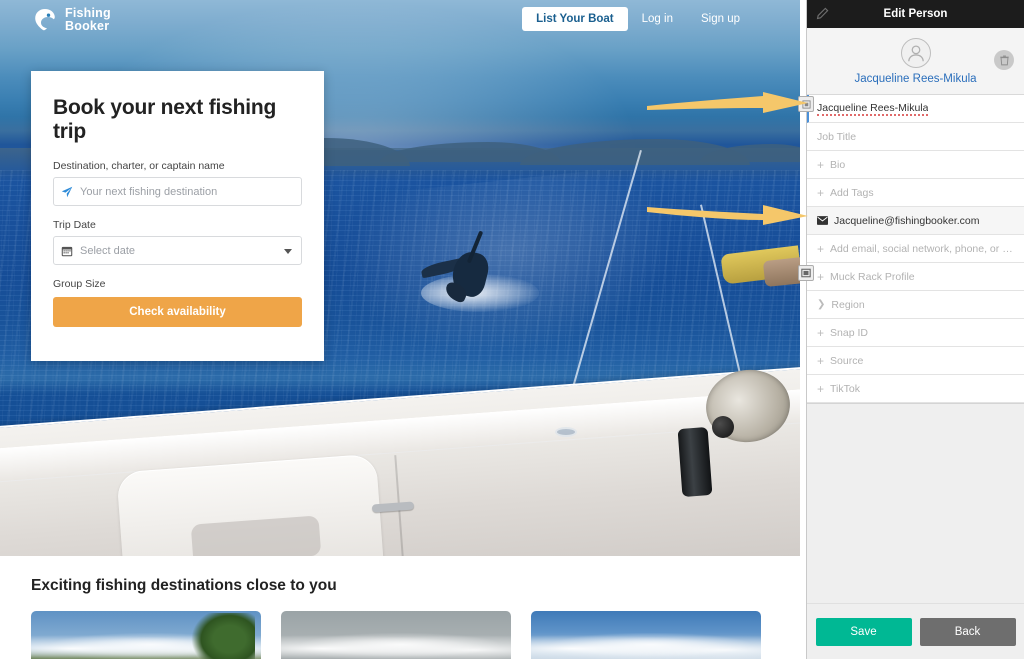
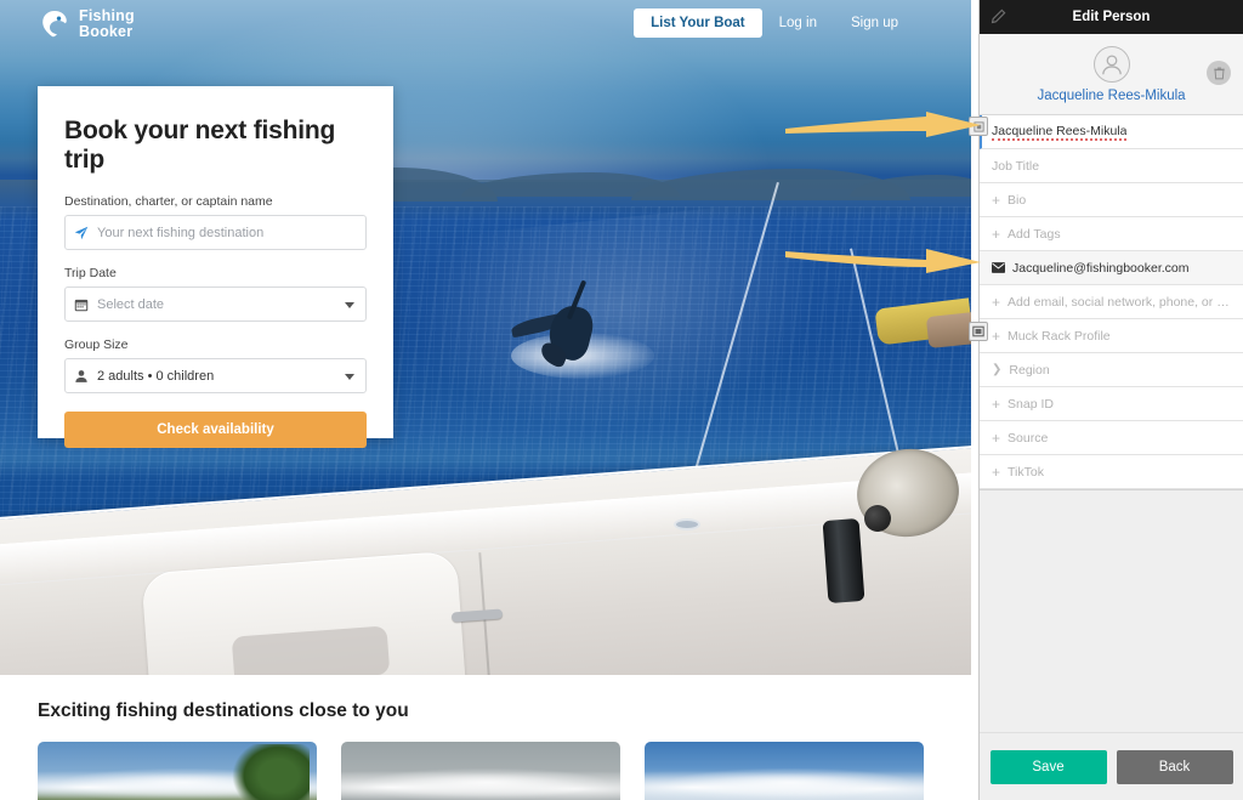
  Fishing
  Booker
  List Your Boat
  Log in
  Sign up
  Book your next fishing trip
  Destination, charter, or captain name
  Your next fishing destination
  Trip Date
  Select date
  Group Size
+ 2 adults • 0 children
  Check availability
  Exciting fishing destinations close to you
  Edit Person
  Jacqueline Rees-Mikula
  Jacqueline Rees-Mikula
  Job Title
  +
  Bio
  +
  Add Tags
  Jacqueline@fishingbooker.com
  +
  Add email, social network, phone, or UR
  +
  Muck Rack Profile
  ❯
  Region
  +
  Snap ID
  +
  Source
  +
  TikTok
  Save
  Back
